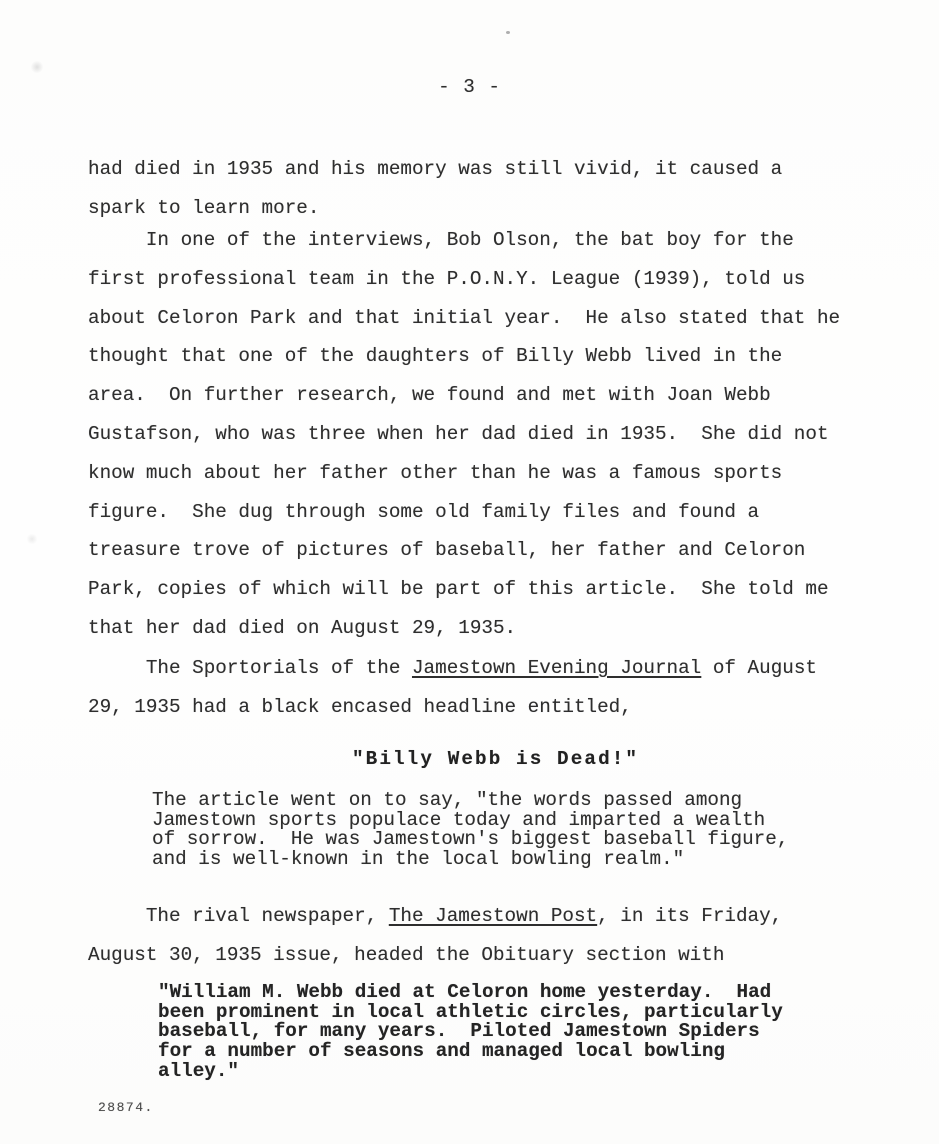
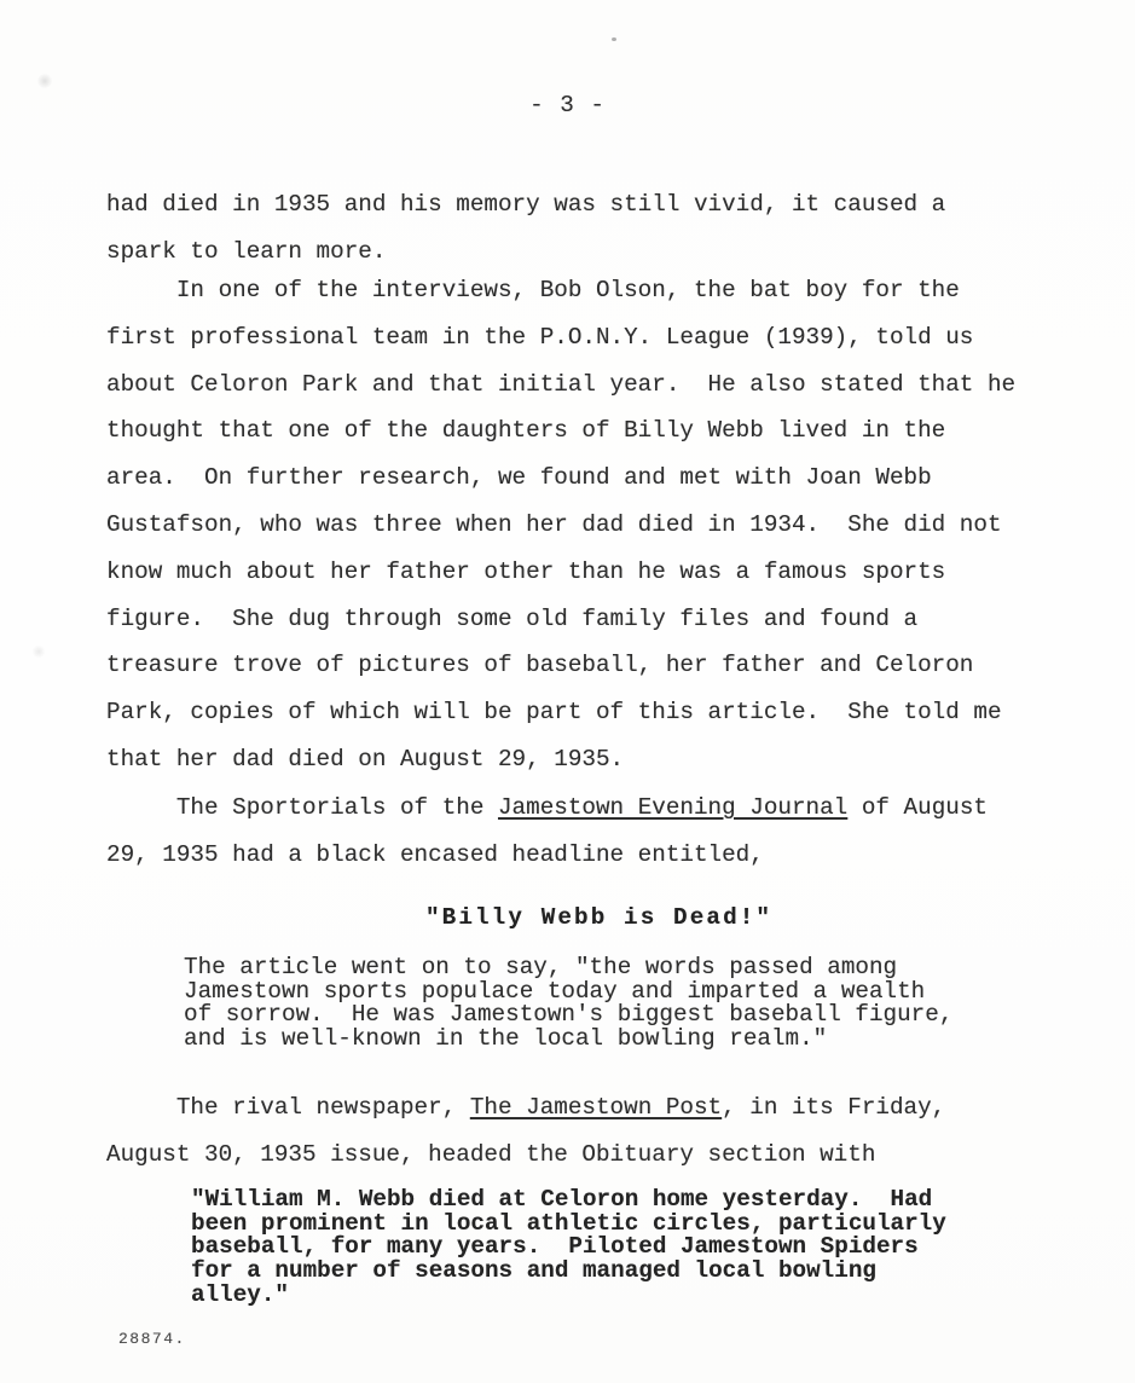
  - 3 -
  had died in 1935 and his memory was still vivid, it caused a
  spark to learn more.
  In one of the interviews, Bob Olson, the bat boy for the
  first professional team in the P.O.N.Y. League (1939), told us
  about Celoron Park and that initial year. He also stated that he
  thought that one of the daughters of Billy Webb lived in the
  area. On further research, we found and met with Joan Webb
- Gustafson, who was three when her dad died in 1935. She did not
+ Gustafson, who was three when her dad died in 1934. She did not
  know much about her father other than he was a famous sports
  figure. She dug through some old family files and found a
  treasure trove of pictures of baseball, her father and Celoron
  Park, copies of which will be part of this article. She told me
  that her dad died on August 29, 1935.
  The Sportorials of the Jamestown Evening Journal of August
  29, 1935 had a black encased headline entitled,
  "Billy Webb is Dead!"
  The article went on to say, "the words passed among
  Jamestown sports populace today and imparted a wealth
  of sorrow. He was Jamestown's biggest baseball figure,
  and is well-known in the local bowling realm."
  The rival newspaper, The Jamestown Post, in its Friday,
  August 30, 1935 issue, headed the Obituary section with
  "William M. Webb died at Celoron home yesterday. Had
  been prominent in local athletic circles, particularly
  baseball, for many years. Piloted Jamestown Spiders
  for a number of seasons and managed local bowling
  alley."
  28874.
